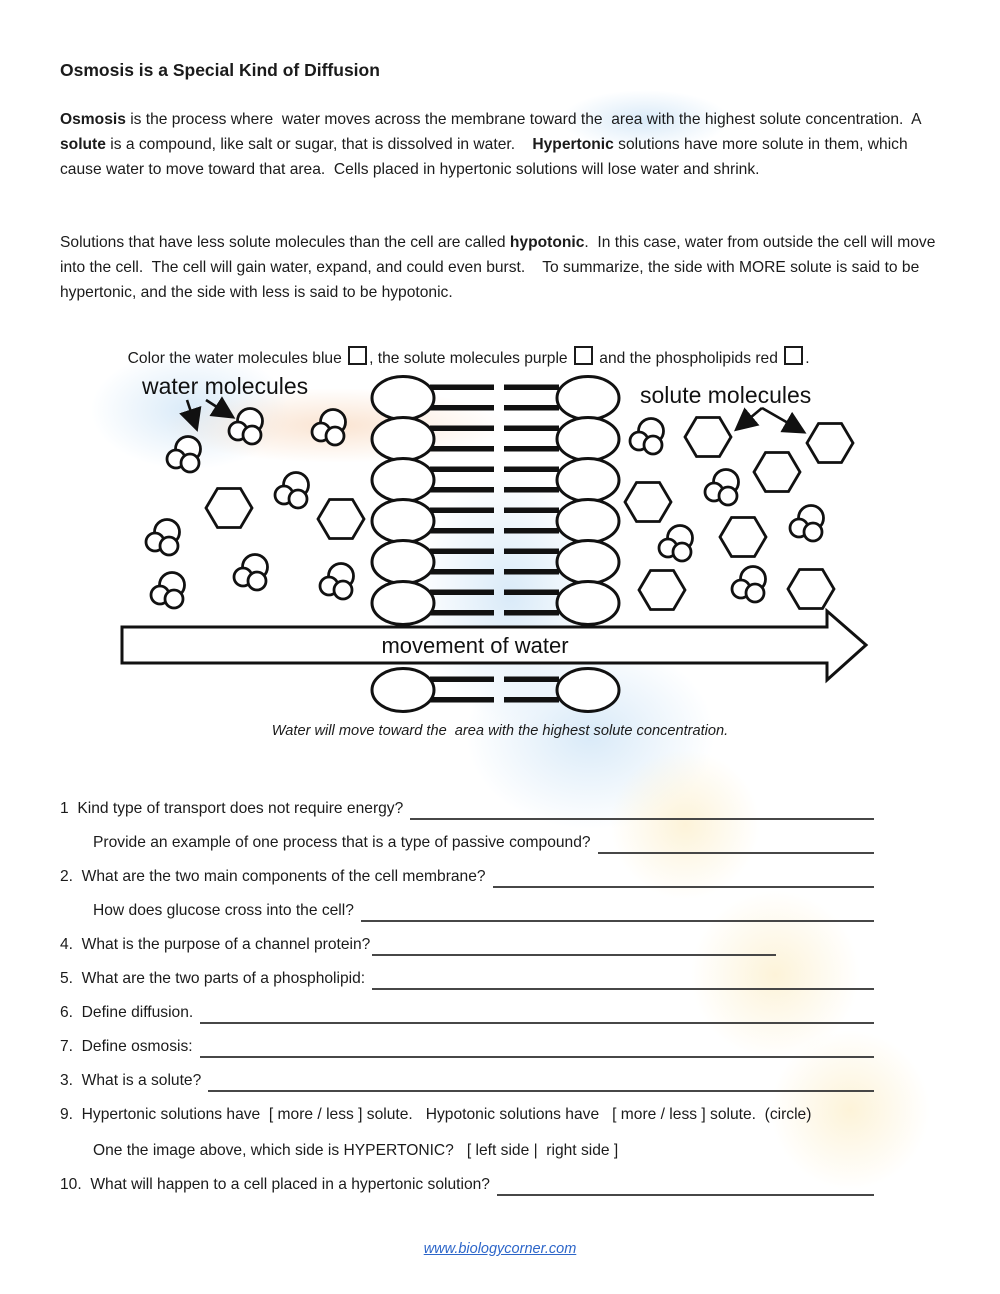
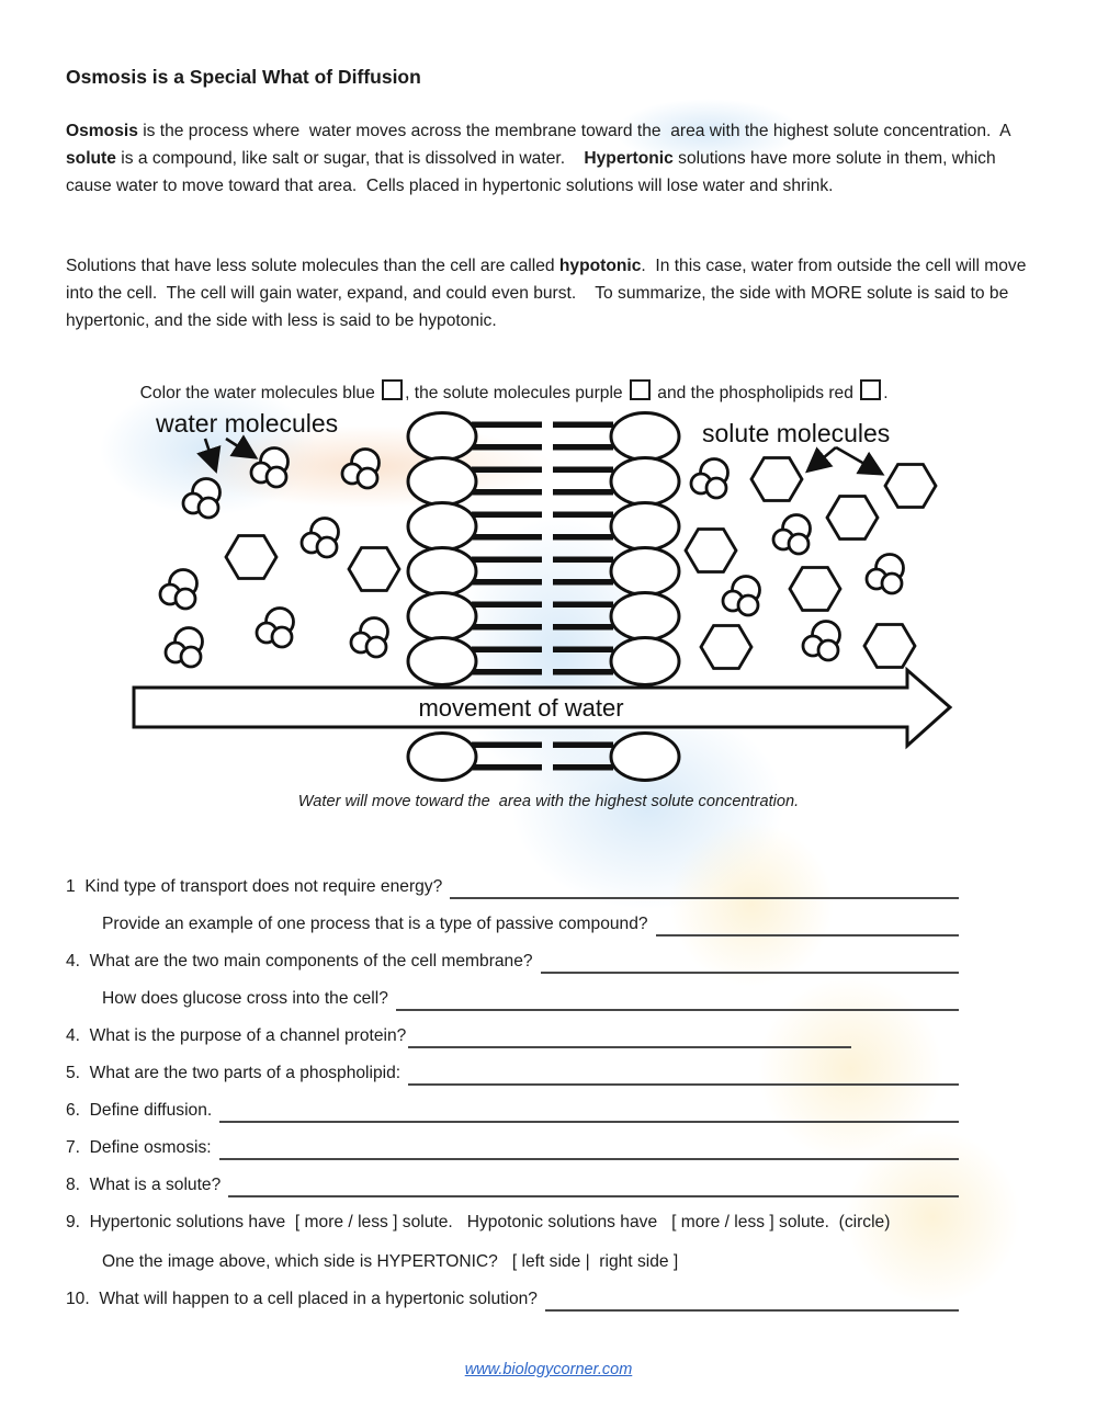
- Osmosis is a Special Kind of Diffusion
+ Osmosis is a Special What of Diffusion
  Osmosis is the process where water moves across the membrane toward the area with the highest solute concentration. A solute is a compound, like salt or sugar, that is dissolved in water. Hypertonic solutions have more solute in them, which cause water to move toward that area. Cells placed in hypertonic solutions will lose water and shrink.
  Solutions that have less solute molecules than the cell are called hypotonic. In this case, water from outside the cell will move into the cell. The cell will gain water, expand, and could even burst. To summarize, the side with MORE solute is said to be hypertonic, and the side with less is said to be hypotonic.
  Color the water molecules blue , the solute molecules purple and the phospholipids red .
  movement of water
  water molecules
  solute molecules
  Water will move toward the area with the highest solute concentration.
  1 Kind type of transport does not require energy?
  Provide an example of one process that is a type of passive compound?
- 2. What are the two main components of the cell membrane?
+ 4. What are the two main components of the cell membrane?
  How does glucose cross into the cell?
  4. What is the purpose of a channel protein?
  5. What are the two parts of a phospholipid:
  6. Define diffusion.
  7. Define osmosis:
- 3. What is a solute?
+ 8. What is a solute?
  9. Hypertonic solutions have [ more / less ] solute. Hypotonic solutions have [ more / less ] solute. (circle)
  One the image above, which side is HYPERTONIC? [ left side | right side ]
  10. What will happen to a cell placed in a hypertonic solution?
  www.biologycorner.com
